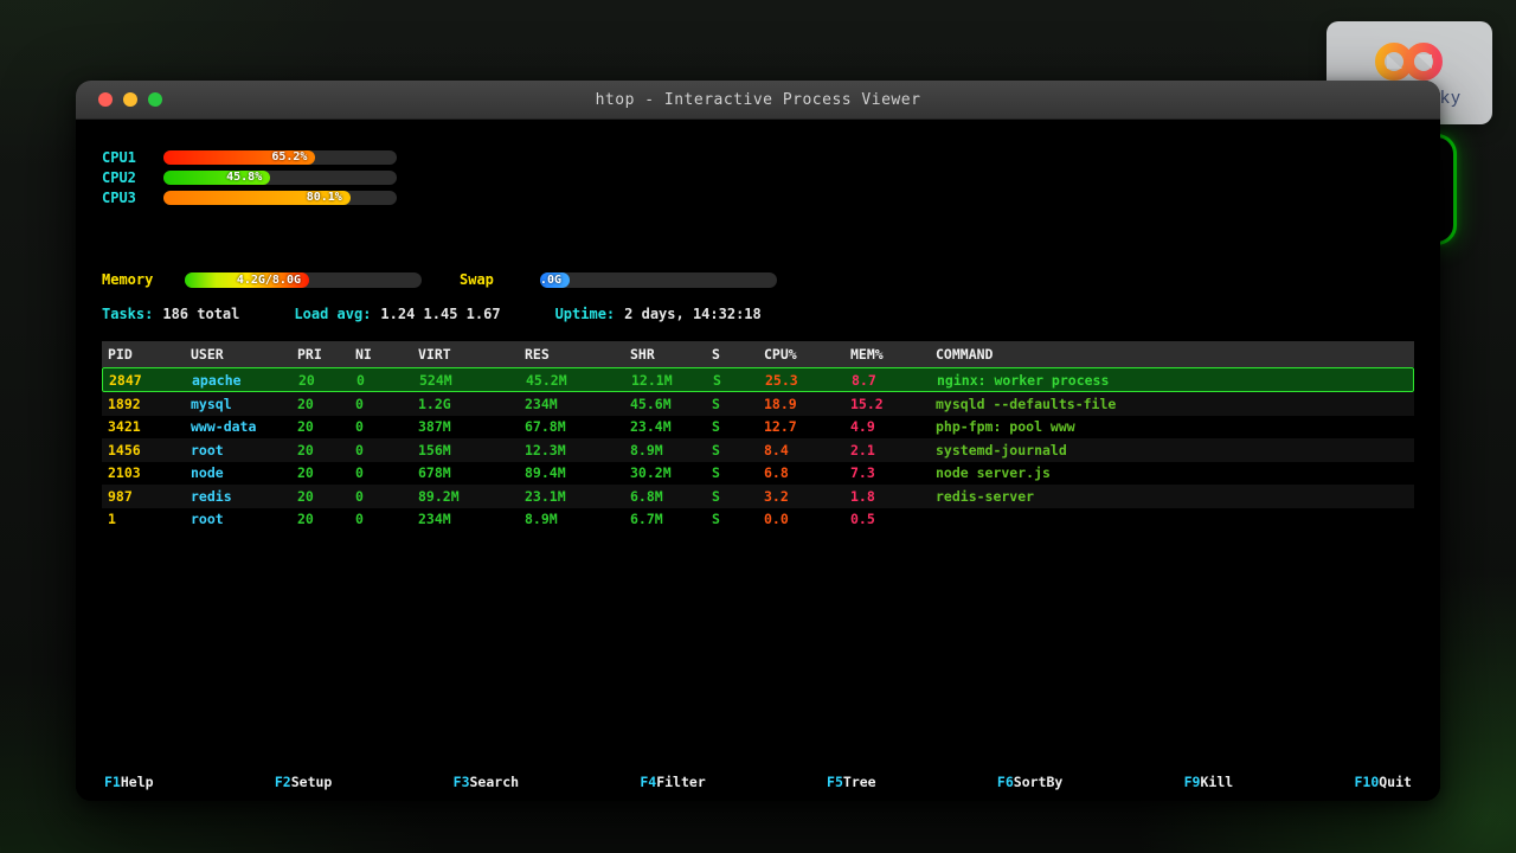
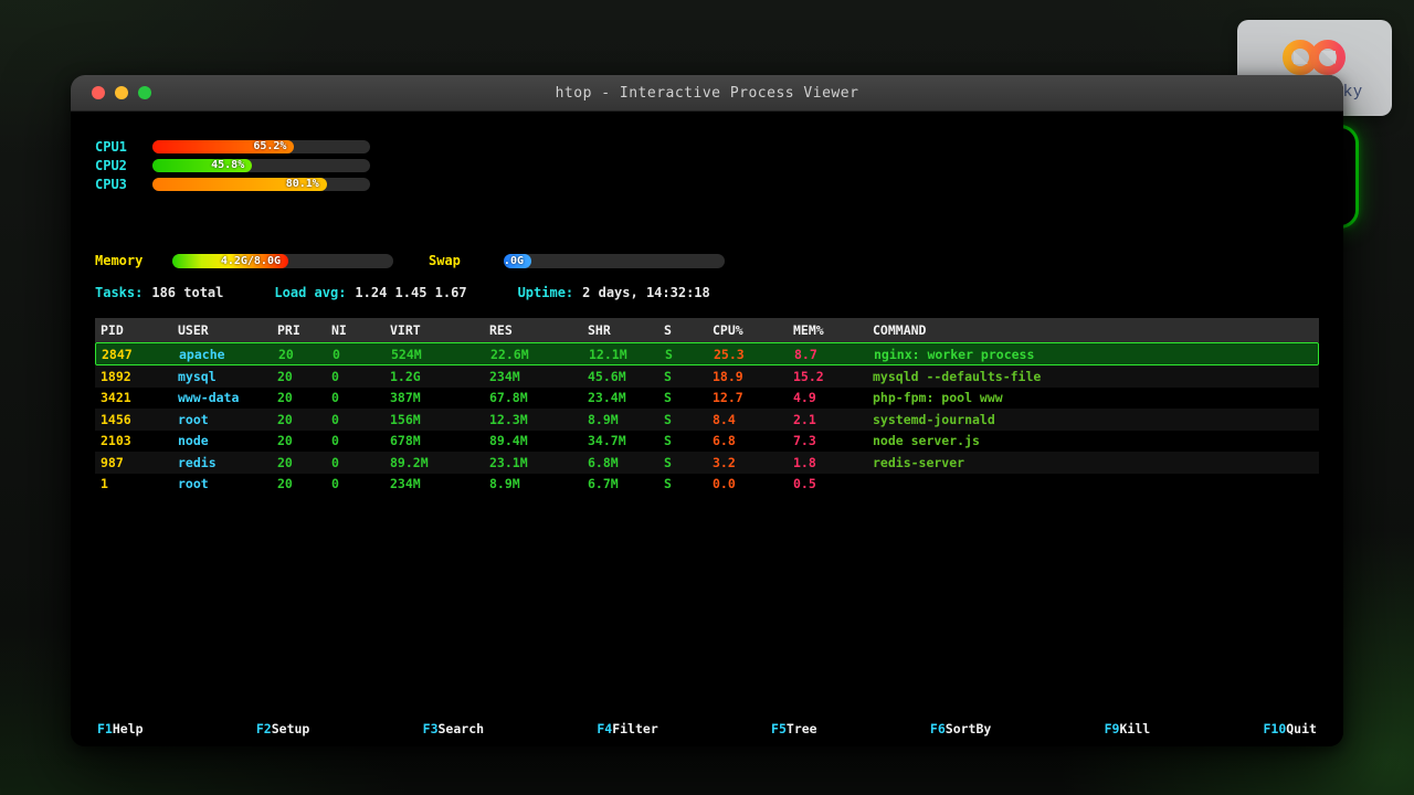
  htop - Interactive Process Viewer
  CPU1
  65.2%
  CPU2
  45.8%
  CPU3
  80.1%
  Memory
  4.2G/8.0G
  Swap
  Tasks: 186 total
  Load avg: 1.24 1.45 1.67
  Uptime: 2 days, 14:32:18
  PID
  USER
  PRI
  NI
  VIRT
  RES
  SHR
  S
  CPU%
  MEM%
  COMMAND
  2847
  apache
  20
  0
  524M
- 45.2M
+ 22.6M
  12.1M
  S
  25.3
  8.7
  nginx: worker process
  1892
  mysql
  20
  0
  1.2G
  234M
  45.6M
  S
  18.9
  15.2
  mysqld --defaults-file
  3421
  www-data
  20
  0
  387M
  67.8M
  23.4M
  S
  12.7
  4.9
  php-fpm: pool www
  1456
  root
  20
  0
  156M
  12.3M
  8.9M
  S
  8.4
  2.1
  systemd-journald
  2103
  node
  20
  0
  678M
  89.4M
- 30.2M
+ 34.7M
  S
  6.8
  7.3
  node server.js
  987
  redis
  20
  0
  89.2M
  23.1M
  6.8M
  S
  3.2
  1.8
  redis-server
  1
  root
  20
  0
  234M
  8.9M
  6.7M
  S
  0.0
  0.5
  F1
  Help
  F2
  Setup
  F3
  Search
  F4
  Filter
  F5
  Tree
  F6
  SortBy
  F9
  Kill
  F10
  Quit
